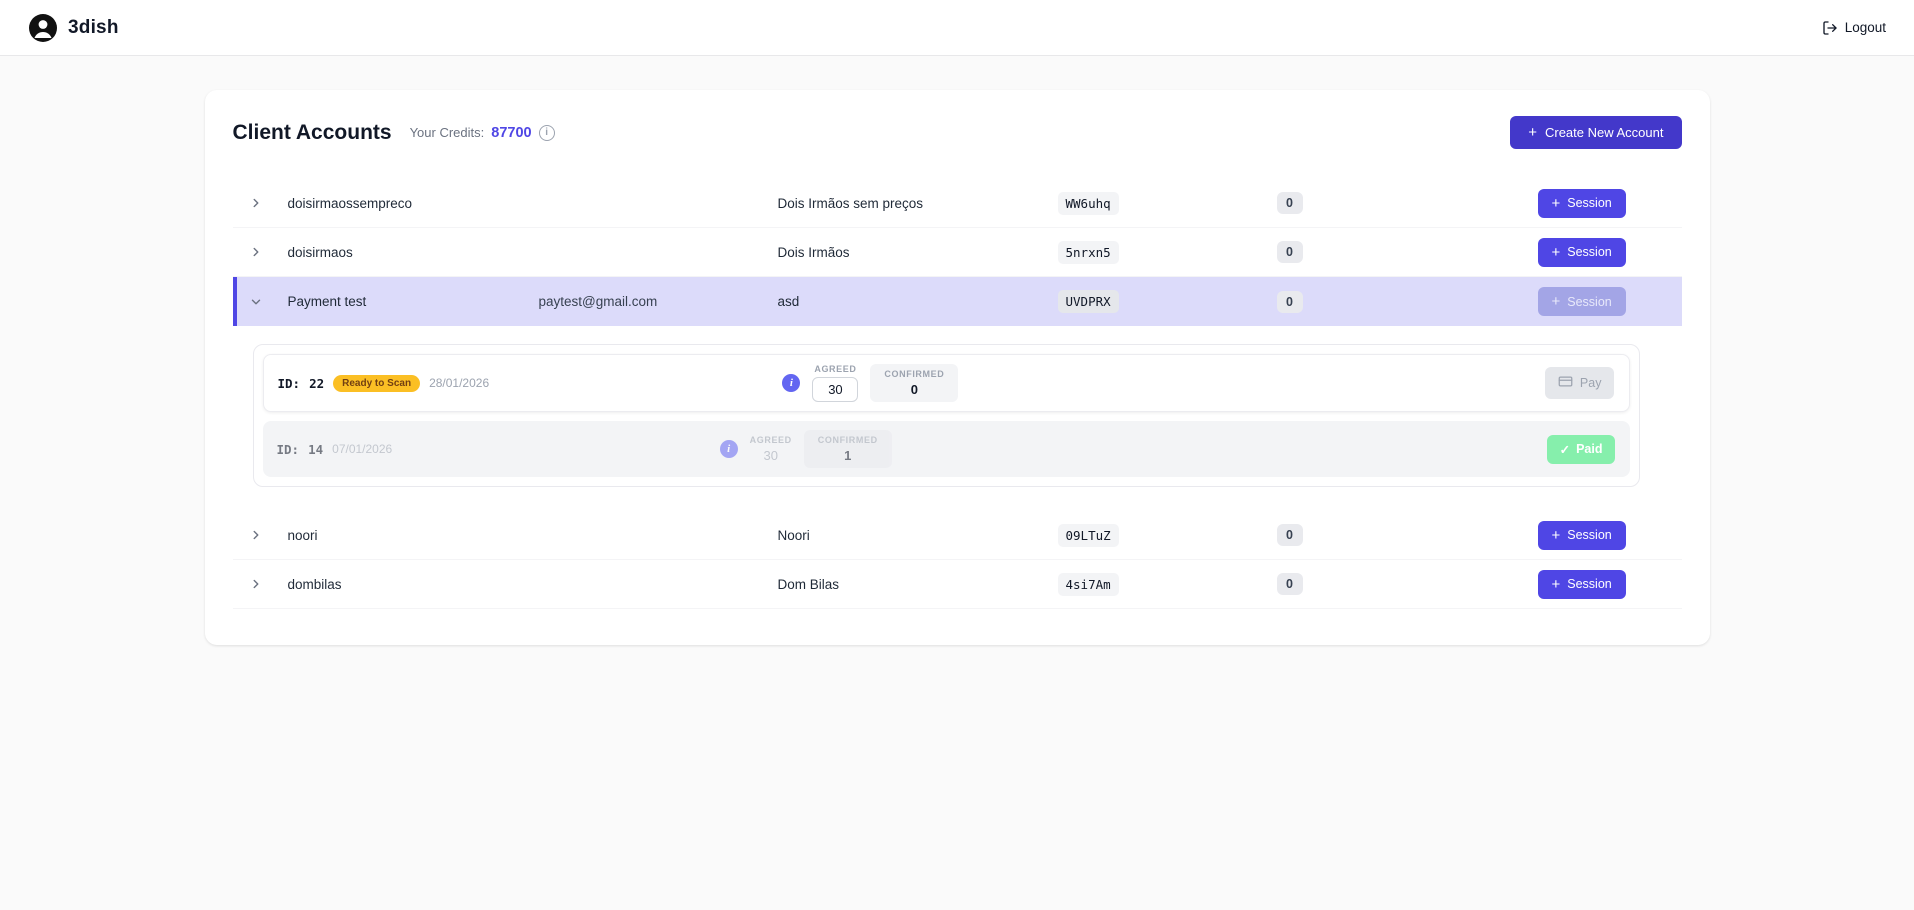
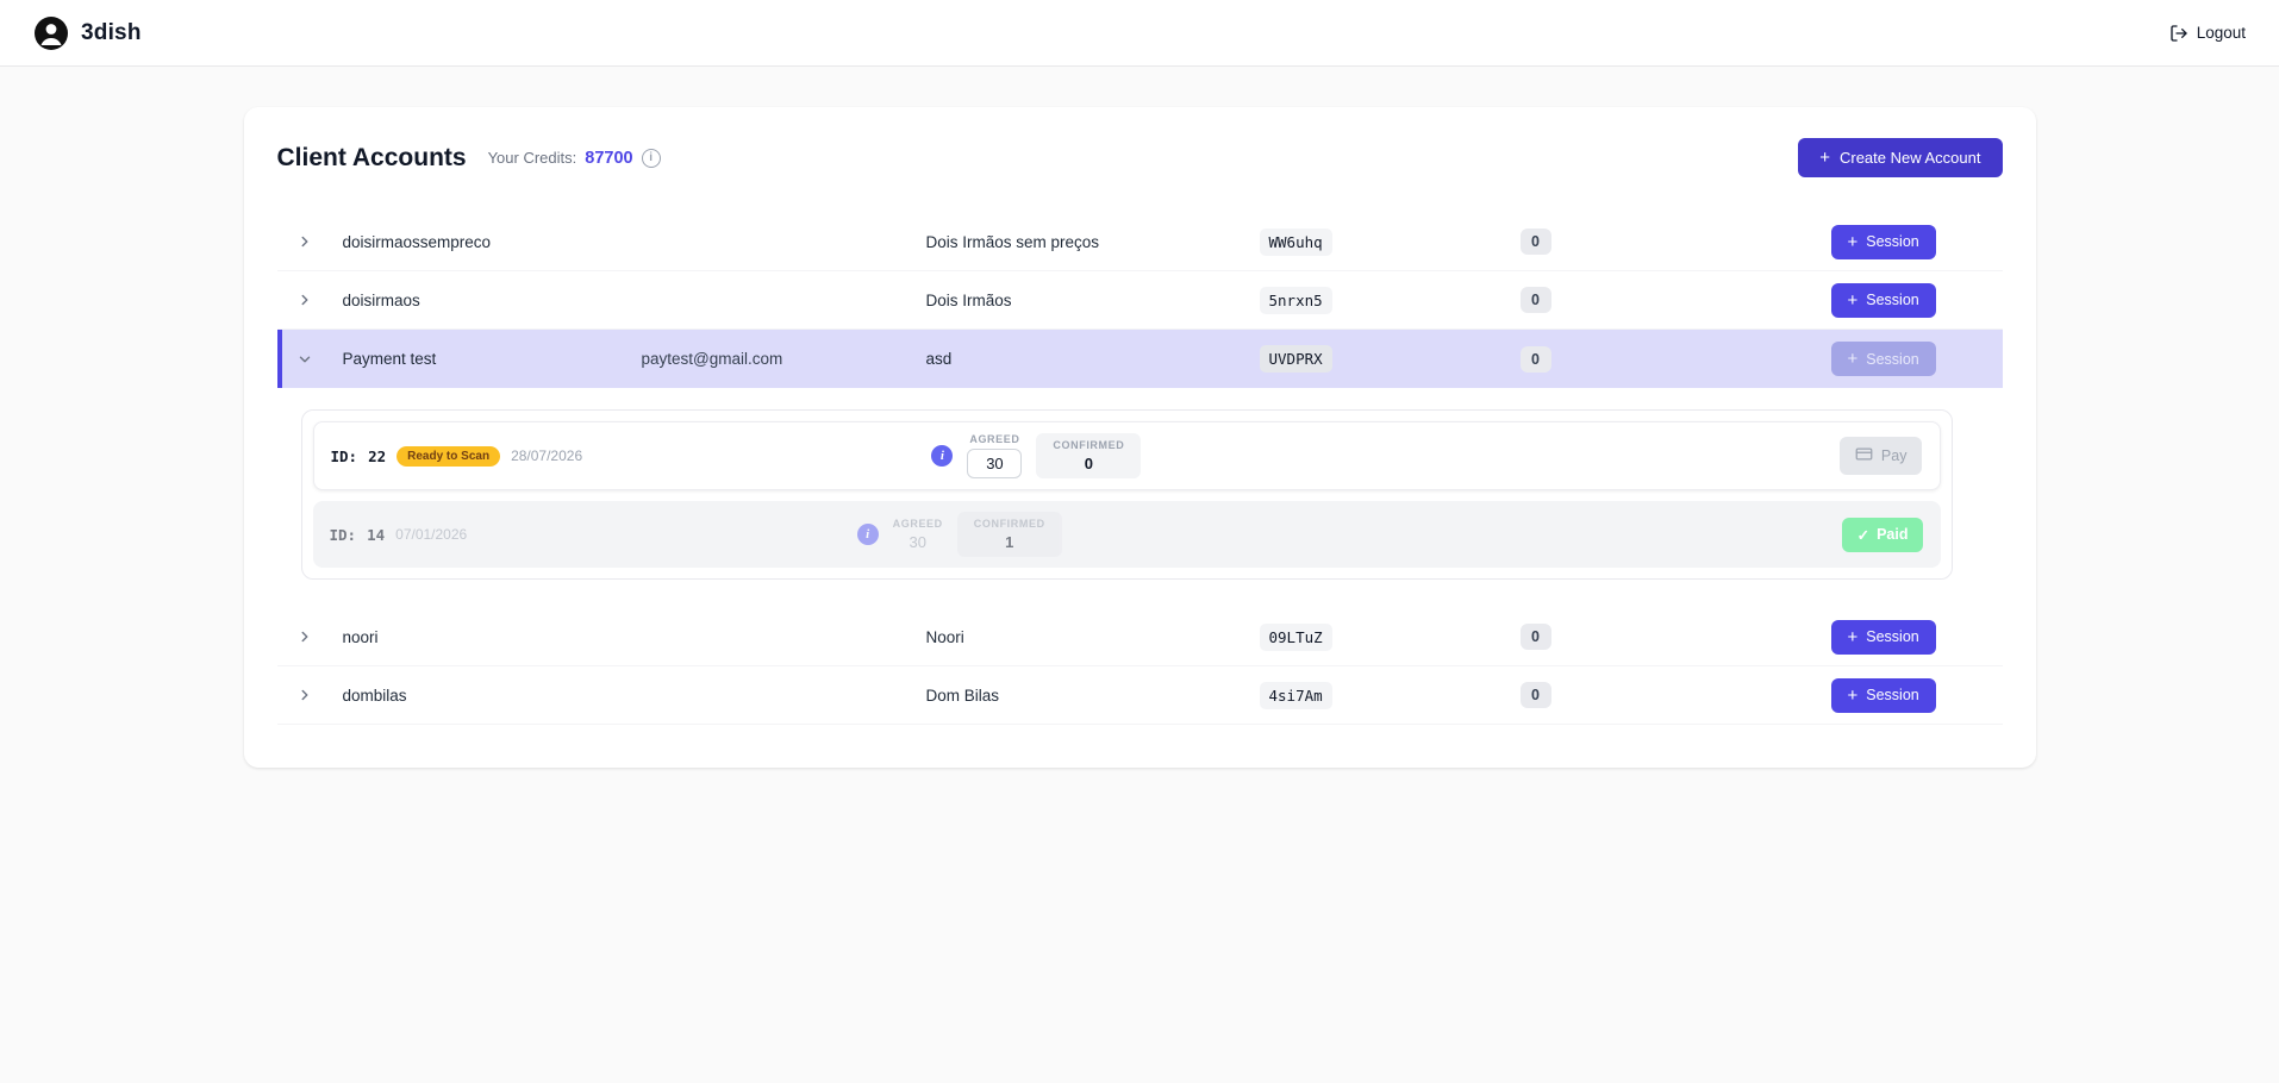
  3dish
  Logout
  Client Accounts
  Your Credits:
  87700
  i
  +
  Create New Account
  doisirmaossempreco
  Dois Irmãos sem preços
  WW6uhq
  0
  +
  Session
  doisirmaos
  Dois Irmãos
  5nrxn5
  0
  +
  Session
  Payment test
  paytest@gmail.com
  asd
  UVDPRX
  0
  +
  Session
  ID:
  22
  Ready to Scan
- 28/01/2026
+ 28/07/2026
  i
  AGREED
  30
  CONFIRMED
  0
  Pay
  ID:
  14
  07/01/2026
  i
  AGREED
  30
  CONFIRMED
  1
  ✓
  Paid
  noori
  Noori
  09LTuZ
  0
  +
  Session
  dombilas
  Dom Bilas
  4si7Am
  0
  +
  Session
